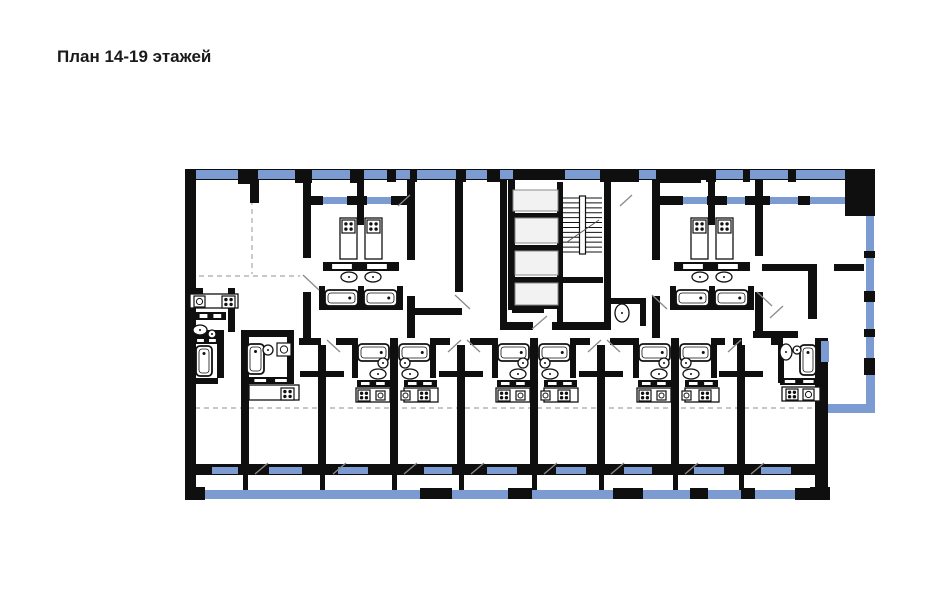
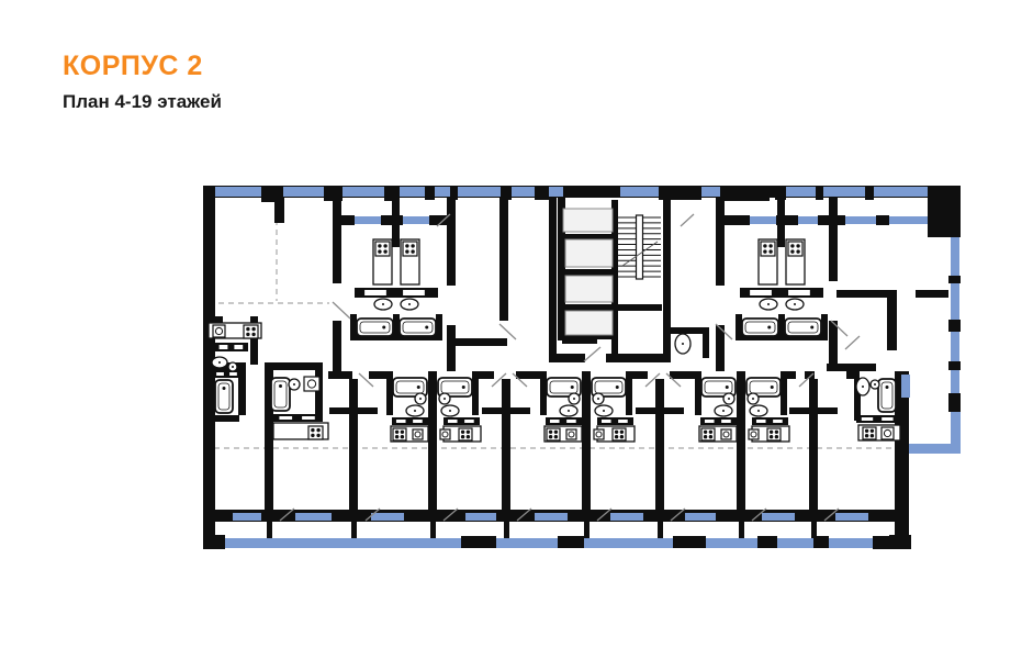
+ КОРПУС 2
- План 14-19 этажей
+ План 4-19 этажей
